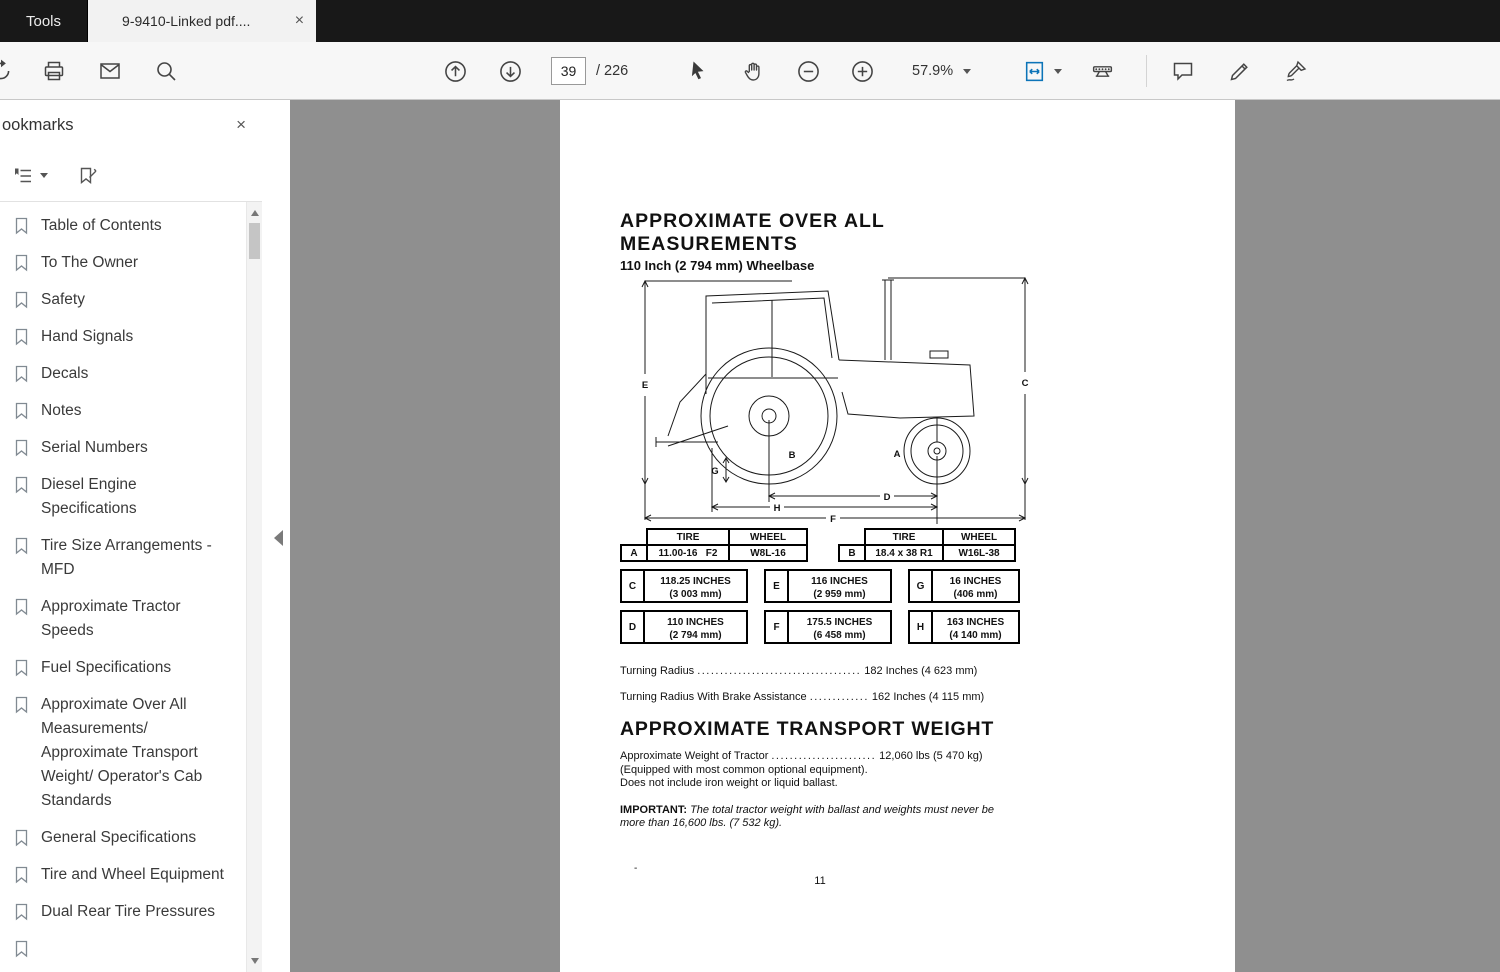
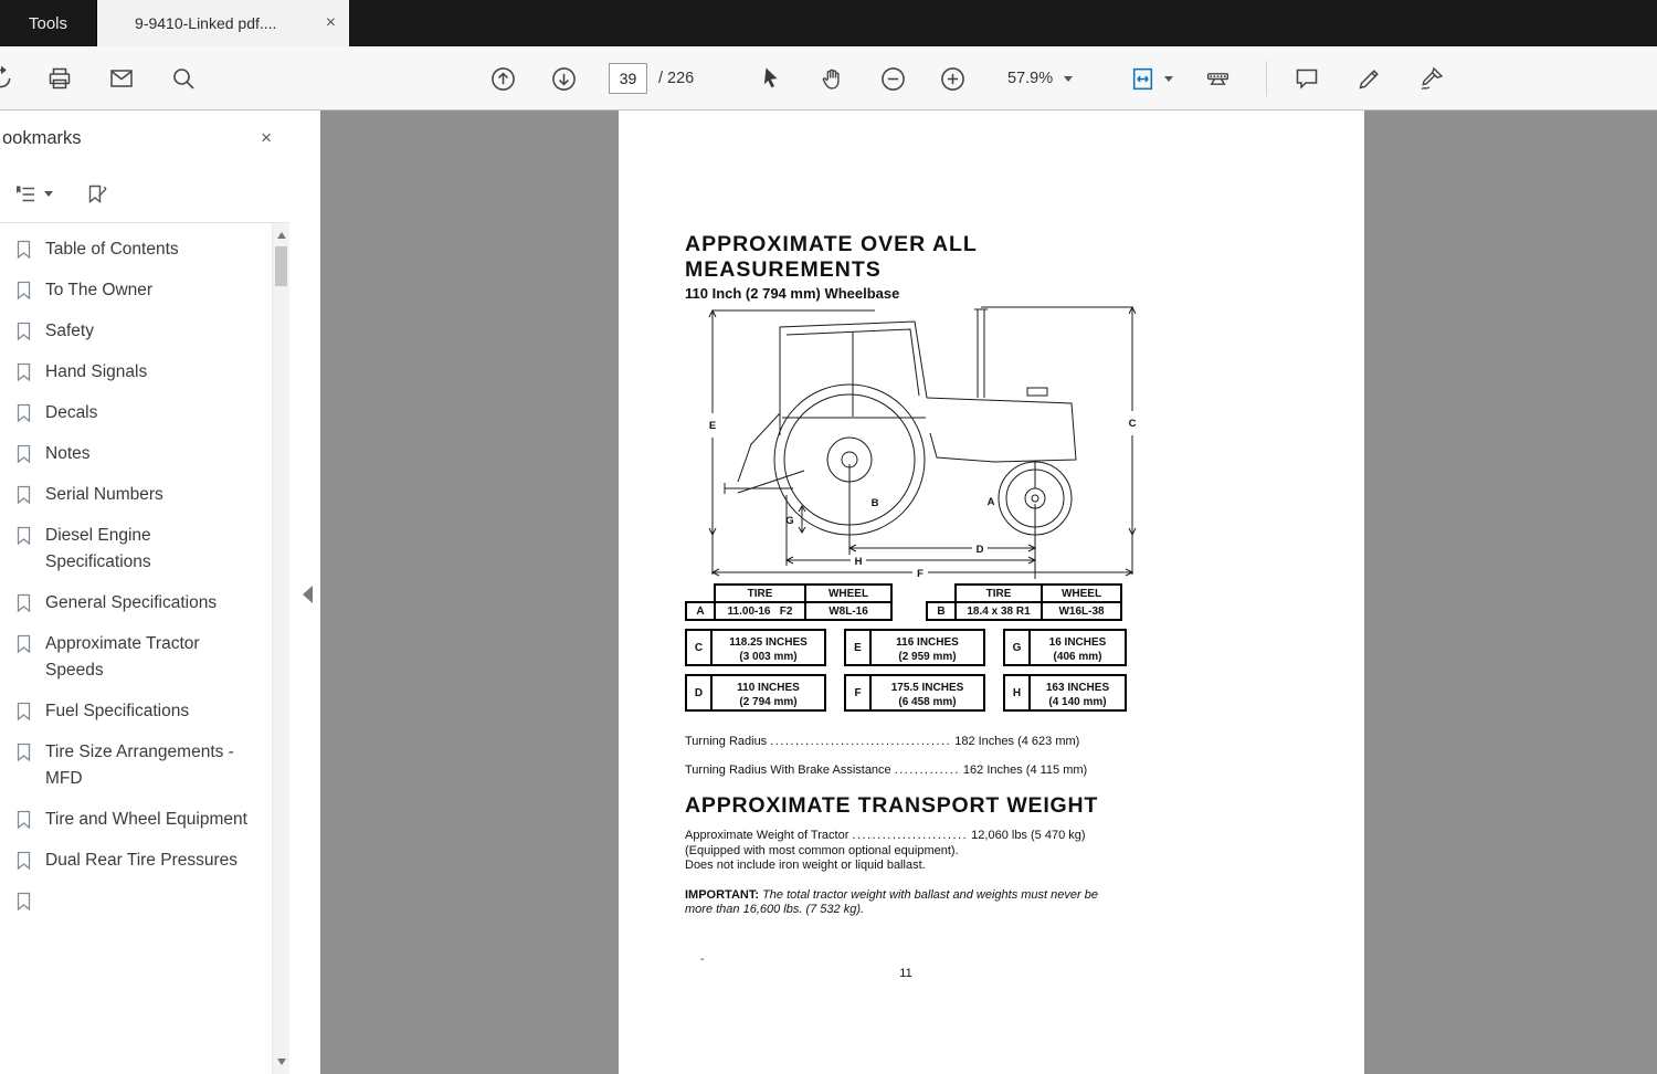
  Tools
  9-9410-Linked pdf....
  ×
  39
  / 226
  57.9%
  ookmarks
  ×
  Table of Contents
  To The Owner
  Safety
  Hand Signals
  Decals
  Notes
  Serial Numbers
  Diesel Engine Specifications
- Tire Size Arrangements - MFD
+ General Specifications
  Approximate Tractor Speeds
  Fuel Specifications
- Approximate Over All Measurements/ Approximate Transport Weight/ Operator's Cab Standards
- General Specifications
+ Tire Size Arrangements - MFD
  Tire and Wheel Equipment
  Dual Rear Tire Pressures
  APPROXIMATE OVER ALL
  MEASUREMENTS
  110 Inch (2 794 mm) Wheelbase
  E
  C
  A
  B
  G
  D
  H
  F
  	TIRE	WHEEL
  A	11.00-16 F2	W8L-16
  	TIRE	WHEEL
  B	18.4 x 38 R1	W16L-38
  C
  118.25 INCHES
  (3 003 mm)
  E
  116 INCHES
  (2 959 mm)
  G
  16 INCHES
  (406 mm)
  D
  110 INCHES
  (2 794 mm)
  F
  175.5 INCHES
  (6 458 mm)
  H
  163 INCHES
  (4 140 mm)
  Turning Radius .................................... 182 Inches (4 623 mm)
  Turning Radius With Brake Assistance ............. 162 Inches (4 115 mm)
  APPROXIMATE TRANSPORT WEIGHT
  Approximate Weight of Tractor ....................... 12,060 lbs (5 470 kg)
  (Equipped with most common optional equipment).
  Does not include iron weight or liquid ballast.
  IMPORTANT: The total tractor weight with ballast and weights must never be more than 16,600 lbs. (7 532 kg).
  -
  11
